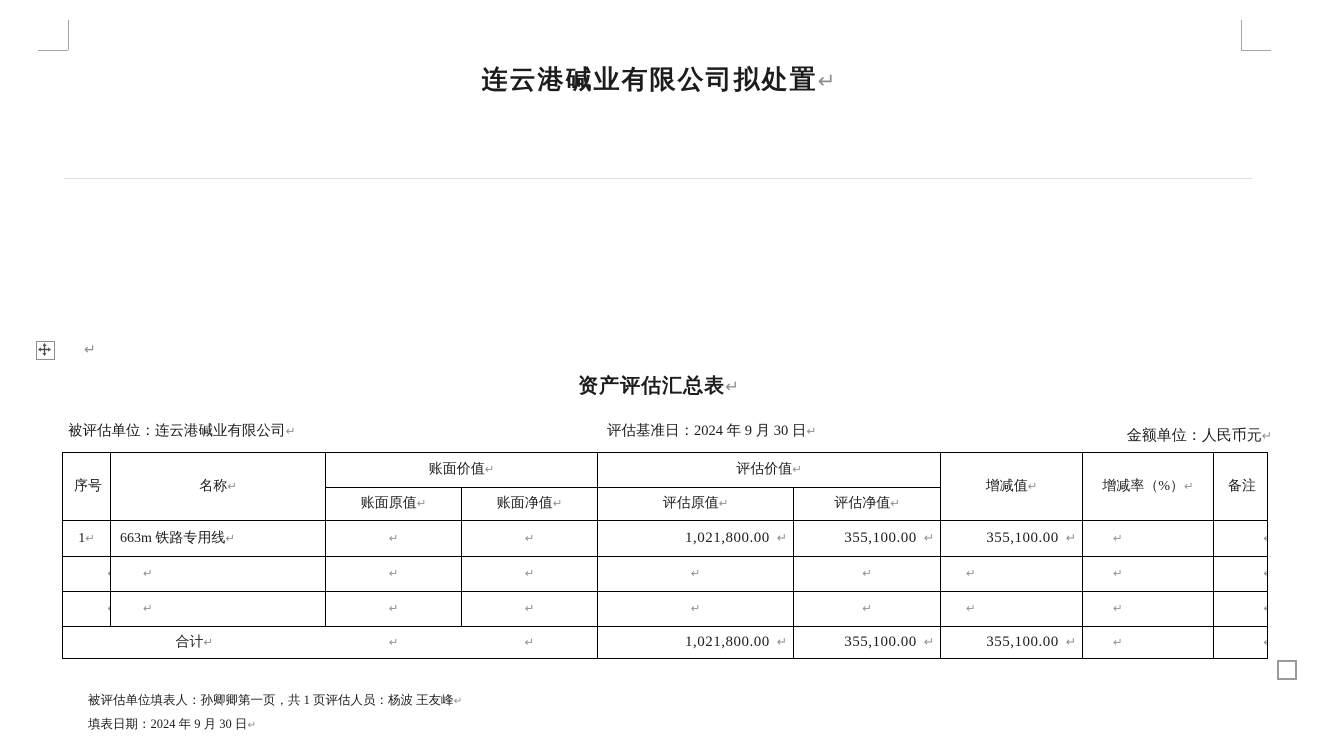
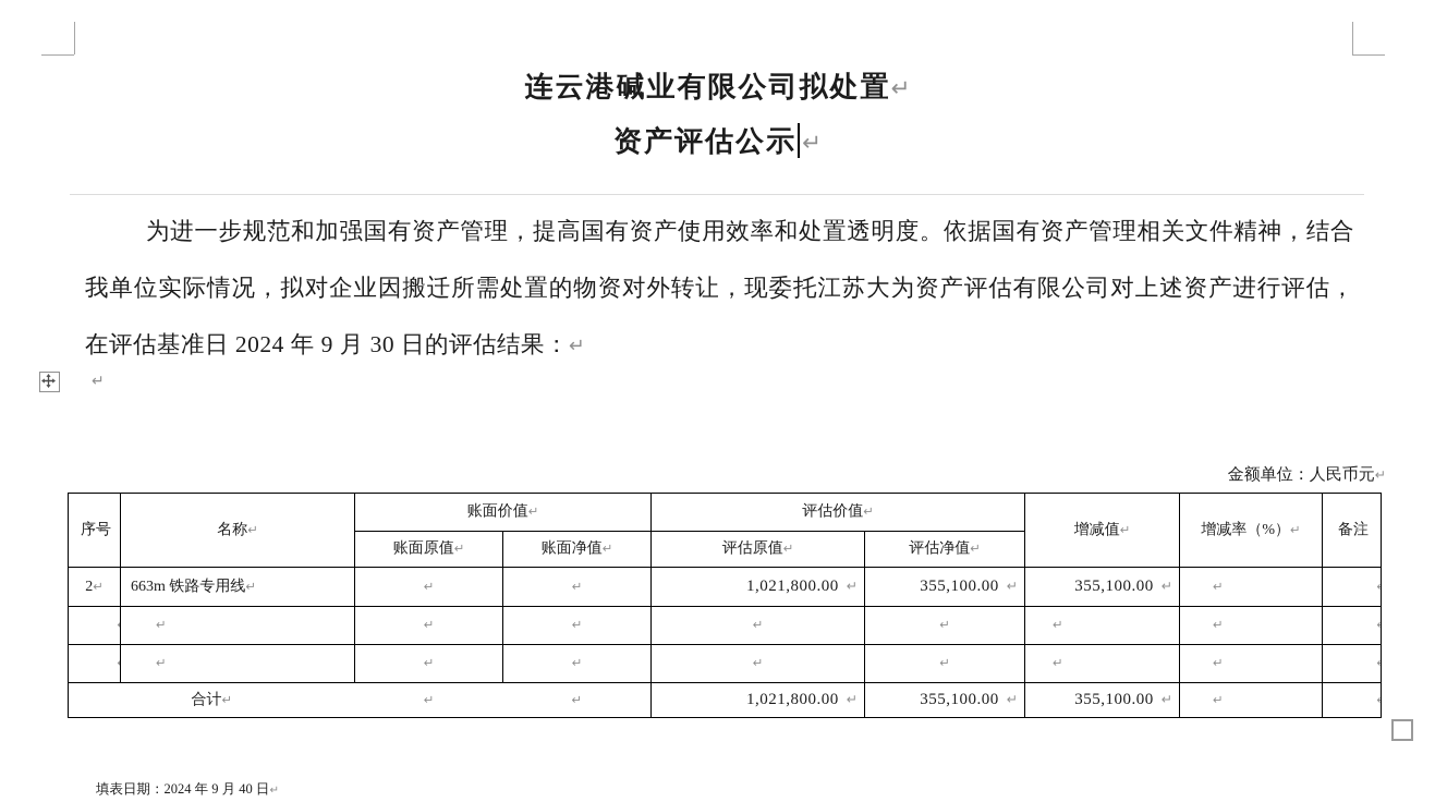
  连云港碱业有限公司拟处置↵
+ 资产评估公示 ↵
+ 为进一步规范和加强国有资产管理，提高国有资产使用效率和处置透明度。依据国有资产管理相关文件精神，结合我单位实际情况，拟对企业因搬迁所需处置的物资对外转让，现委托江苏大为资产评估有限公司对上述资产进行评估，在评估基准日 2024 年 9 月 30 日的评估结果：↵
  ↵
- 资产评估汇总表↵
- 被评估单位：连云港碱业有限公司↵
- 评估基准日：2024 年 9 月 30 日↵
  金额单位：人民币元↵
  序↵	名称↵	账面价值↵	评估价值↵	增减值↵	增减率（%）↵	备↵
  账面原值↵	账面净值↵	评估原值↵	评估净值↵
- 1↵	663m 铁路专用线↵	↵	↵	1,021,800.00 ↵	355,100.00 ↵	355,100.00 ↵	↵
+ 2↵	663m 铁路专用线↵	↵	↵	1,021,800.00 ↵	355,100.00 ↵	355,100.00 ↵	↵
  	↵	↵	↵	↵	↵	↵	↵
  	↵	↵	↵	↵	↵	↵	↵
  合计↵	↵	↵	1,021,800.00 ↵	355,100.00 ↵	355,100.00 ↵	↵
- 被评估单位填表人：孙卿卿第一页，共 1 页评估人员：杨波 王友峰↵
- 填表日期：2024 年 9 月 30 日↵
+ 填表日期：2024 年 9 月 40 日↵
